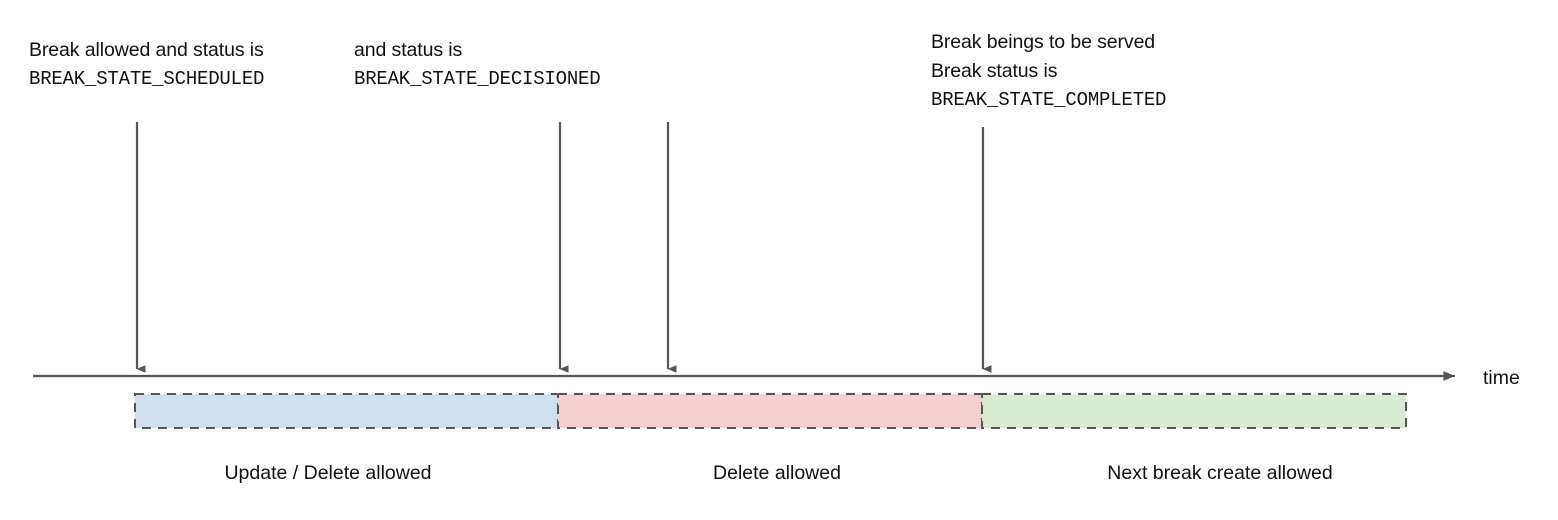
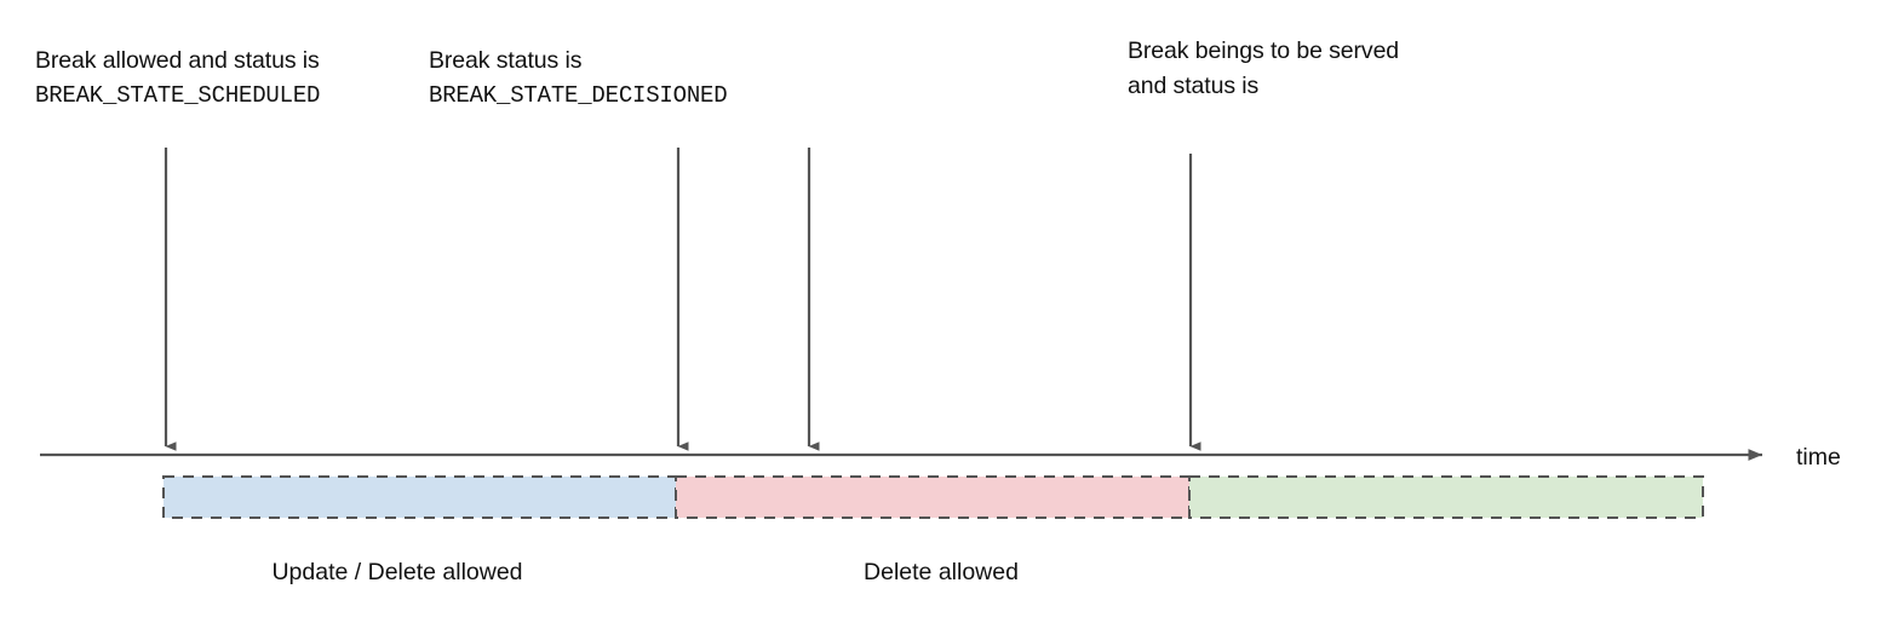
  Break allowed and status is
  BREAK_STATE_SCHEDULED
- and status is
+ Break status is
  BREAK_STATE_DECISIONED
  Break beings to be served
- Break status is
+ and status is
- BREAK_STATE_COMPLETED
  time
  Update / Delete allowed
  Delete allowed
- Next break create allowed
